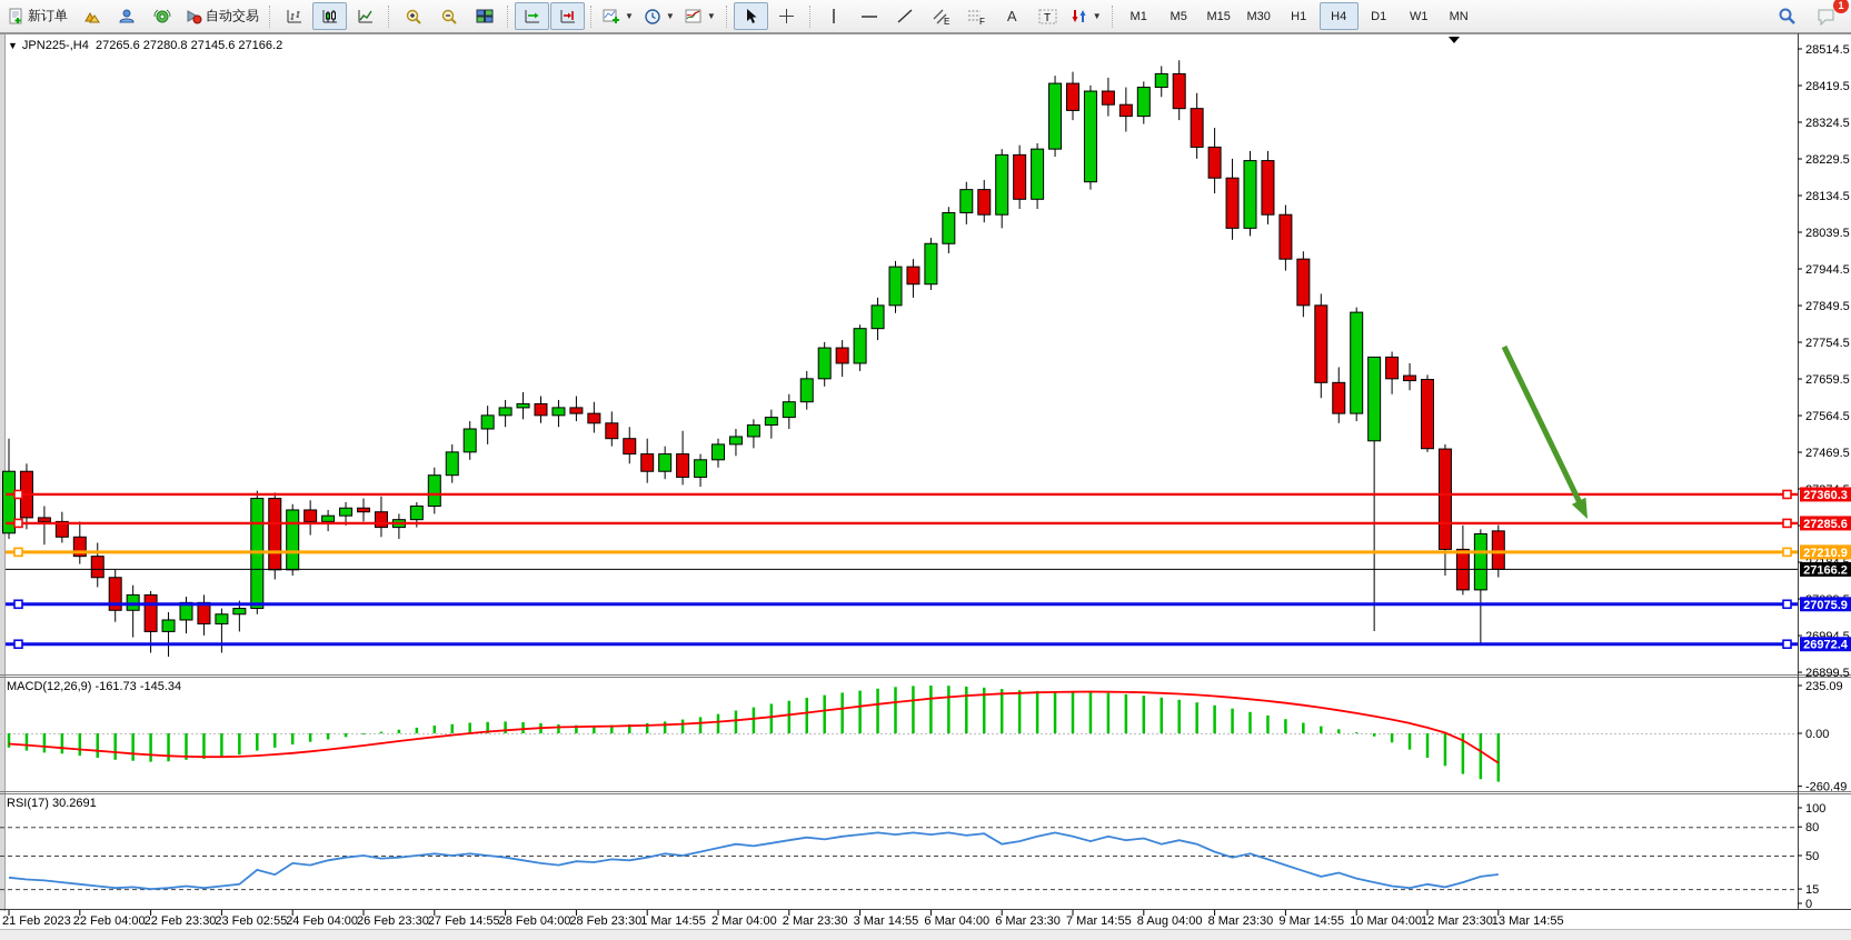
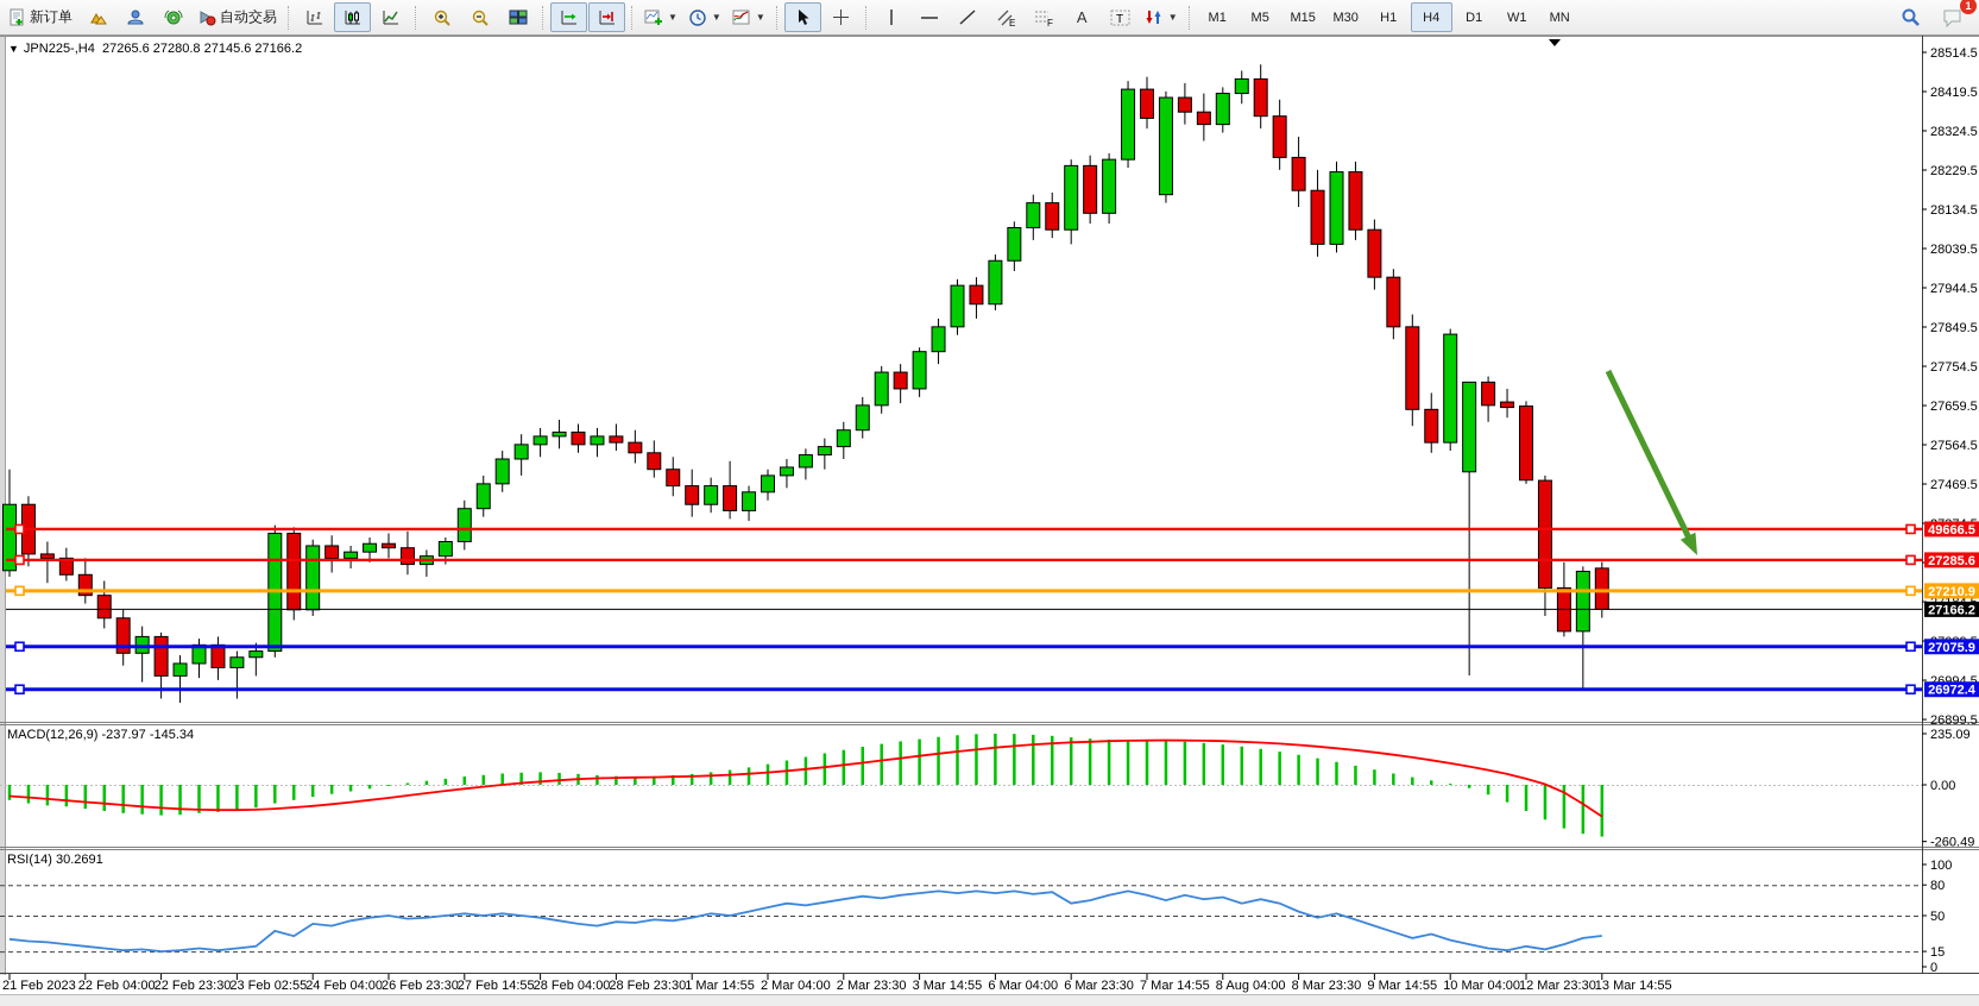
  新订单
  自动交易
  ▼
  ▼
  ▼
  E
  F
  A
  T
  ▼
  M1
  M5
  M15
  M30
  H1
  H4
  D1
  W1
  MN
  1
  28514.5
  28419.5
  28324.5
  28229.5
  28134.5
  28039.5
  27944.5
  27849.5
  27754.5
  27659.5
  27564.5
  27469.5
  26994.5
  26899.5
- 27360.3
+ 49666.5
  27285.6
  27210.9
  27166.2
  27075.9
  26972.4
  235.09
  0.00
  -260.49
  100
  80
  50
  15
  0
  21 Feb 2023
  22 Feb 04:00
  22 Feb 23:30
  23 Feb 02:55
  24 Feb 04:00
  26 Feb 23:30
  27 Feb 14:55
  28 Feb 04:00
  28 Feb 23:30
  1 Mar 14:55
  2 Mar 04:00
  2 Mar 23:30
  3 Mar 14:55
  6 Mar 04:00
  6 Mar 23:30
  7 Mar 14:55
  8 Aug 04:00
  8 Mar 23:30
  9 Mar 14:55
  10 Mar 04:00
  12 Mar 23:30
  13 Mar 14:55
  ▼ JPN225-,H4 27265.6 27280.8 27145.6 27166.2
- MACD(12,26,9) -161.73 -145.34
+ MACD(12,26,9) -237.97 -145.34
- RSI(17) 30.2691
+ RSI(14) 30.2691
